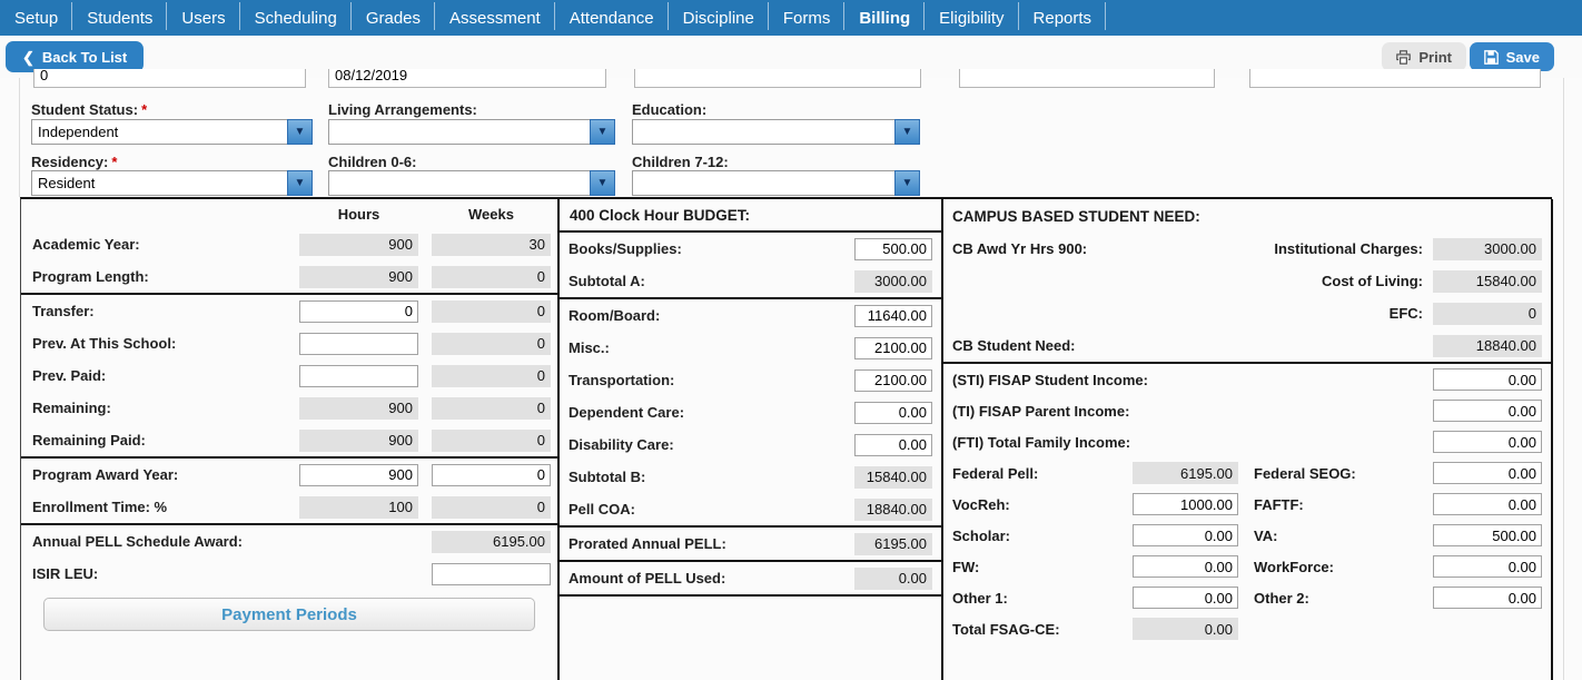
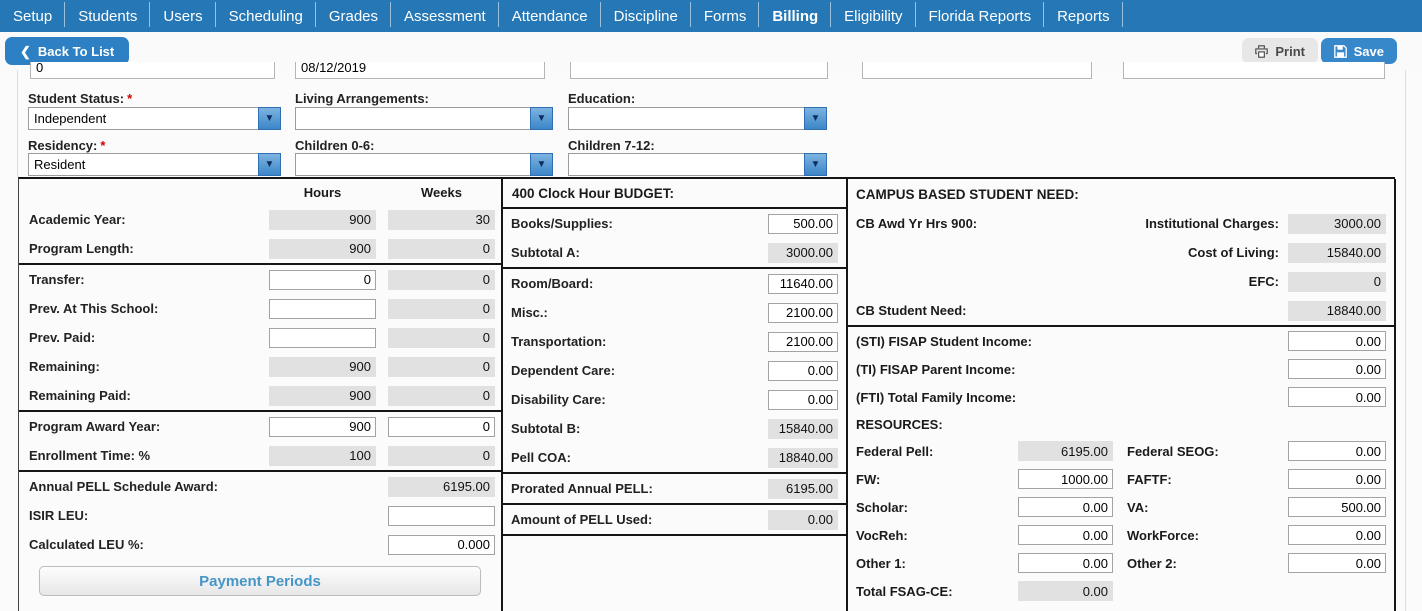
  Setup
  Students
  Users
  Scheduling
  Grades
  Assessment
  Attendance
  Discipline
  Forms
  Billing
  Eligibility
+ Florida Reports
  Reports
  ❮
  Back To List
  Print
  Save
  0
  08/12/2019
  Student Status: *
  Living Arrangements:
  Education:
  Independent
  ▼
  ▼
  ▼
  Residency: *
  Children 0-6:
  Children 7-12:
  Resident
  ▼
  ▼
  ▼
  Hours
  Weeks
  Academic Year:
  900
  30
  Program Length:
  900
  0
  Transfer:
  0
  0
  Prev. At This School:
  0
  Prev. Paid:
  0
  Remaining:
  900
  0
  Remaining Paid:
  900
  0
  Program Award Year:
  900
  0
  Enrollment Time: %
  100
  0
  Annual PELL Schedule Award:
  6195.00
  ISIR LEU:
+ Calculated LEU %:
+ 0.000
  Payment Periods
  400 Clock Hour BUDGET:
  Books/Supplies:
  500.00
  Subtotal A:
  3000.00
  Room/Board:
  11640.00
  Misc.:
  2100.00
  Transportation:
  2100.00
  Dependent Care:
  0.00
  Disability Care:
  0.00
  Subtotal B:
  15840.00
  Pell COA:
  18840.00
  Prorated Annual PELL:
  6195.00
  Amount of PELL Used:
  0.00
  CAMPUS BASED STUDENT NEED:
  CB Awd Yr Hrs 900:
  Institutional Charges:
  3000.00
  Cost of Living:
  15840.00
  EFC:
  0
  CB Student Need:
  18840.00
  (STI) FISAP Student Income:
  0.00
  (TI) FISAP Parent Income:
  0.00
  (FTI) Total Family Income:
  0.00
+ RESOURCES:
  Federal Pell:
  6195.00
  Federal SEOG:
  0.00
- VocReh:
+ FW:
  1000.00
  FAFTF:
  0.00
  Scholar:
  0.00
  VA:
  500.00
- FW:
+ VocReh:
  0.00
  WorkForce:
  0.00
  Other 1:
  0.00
  Other 2:
  0.00
  Total FSAG-CE:
  0.00
